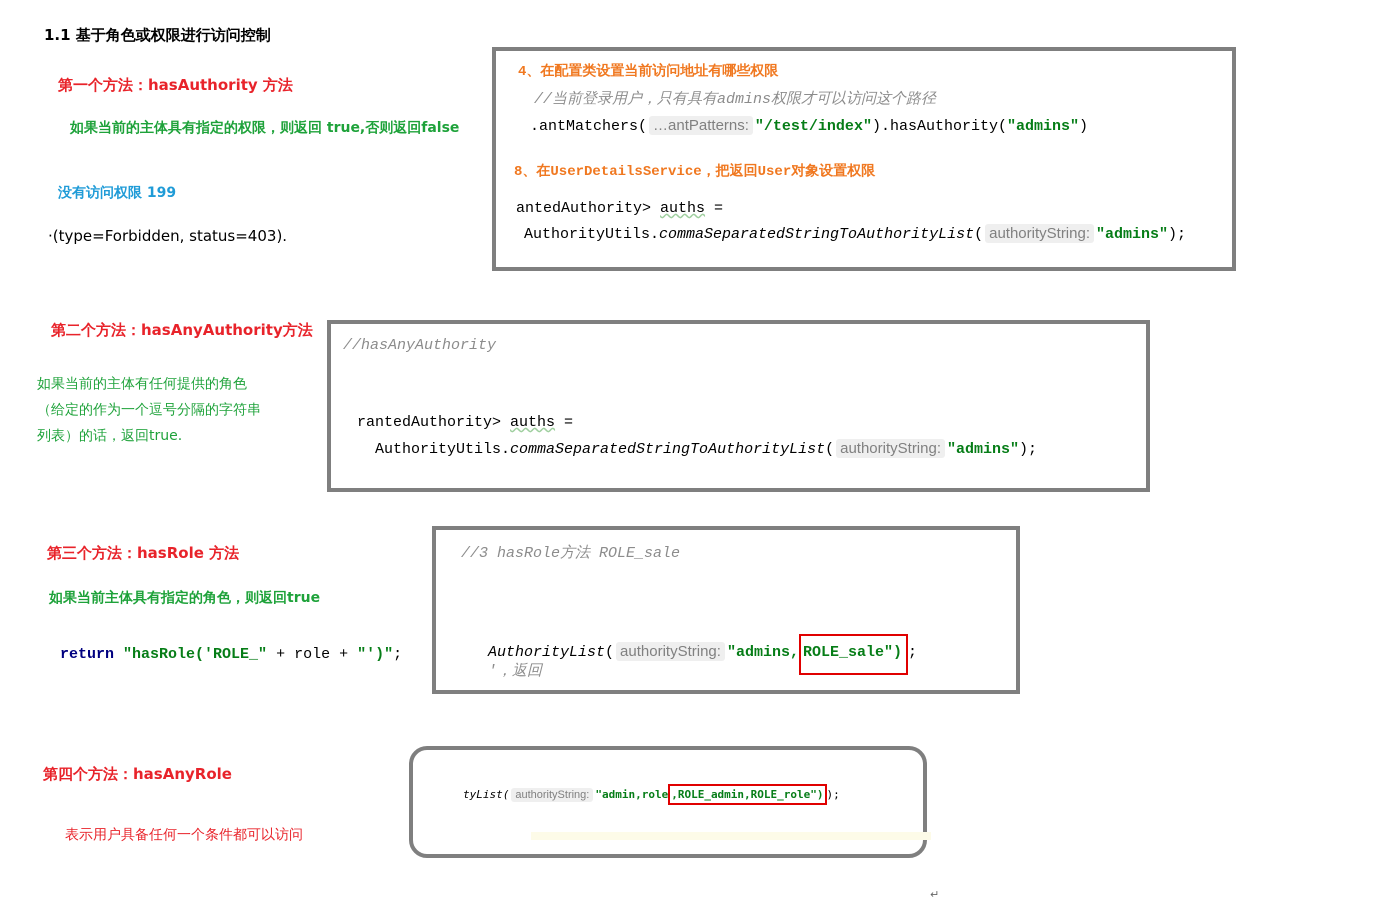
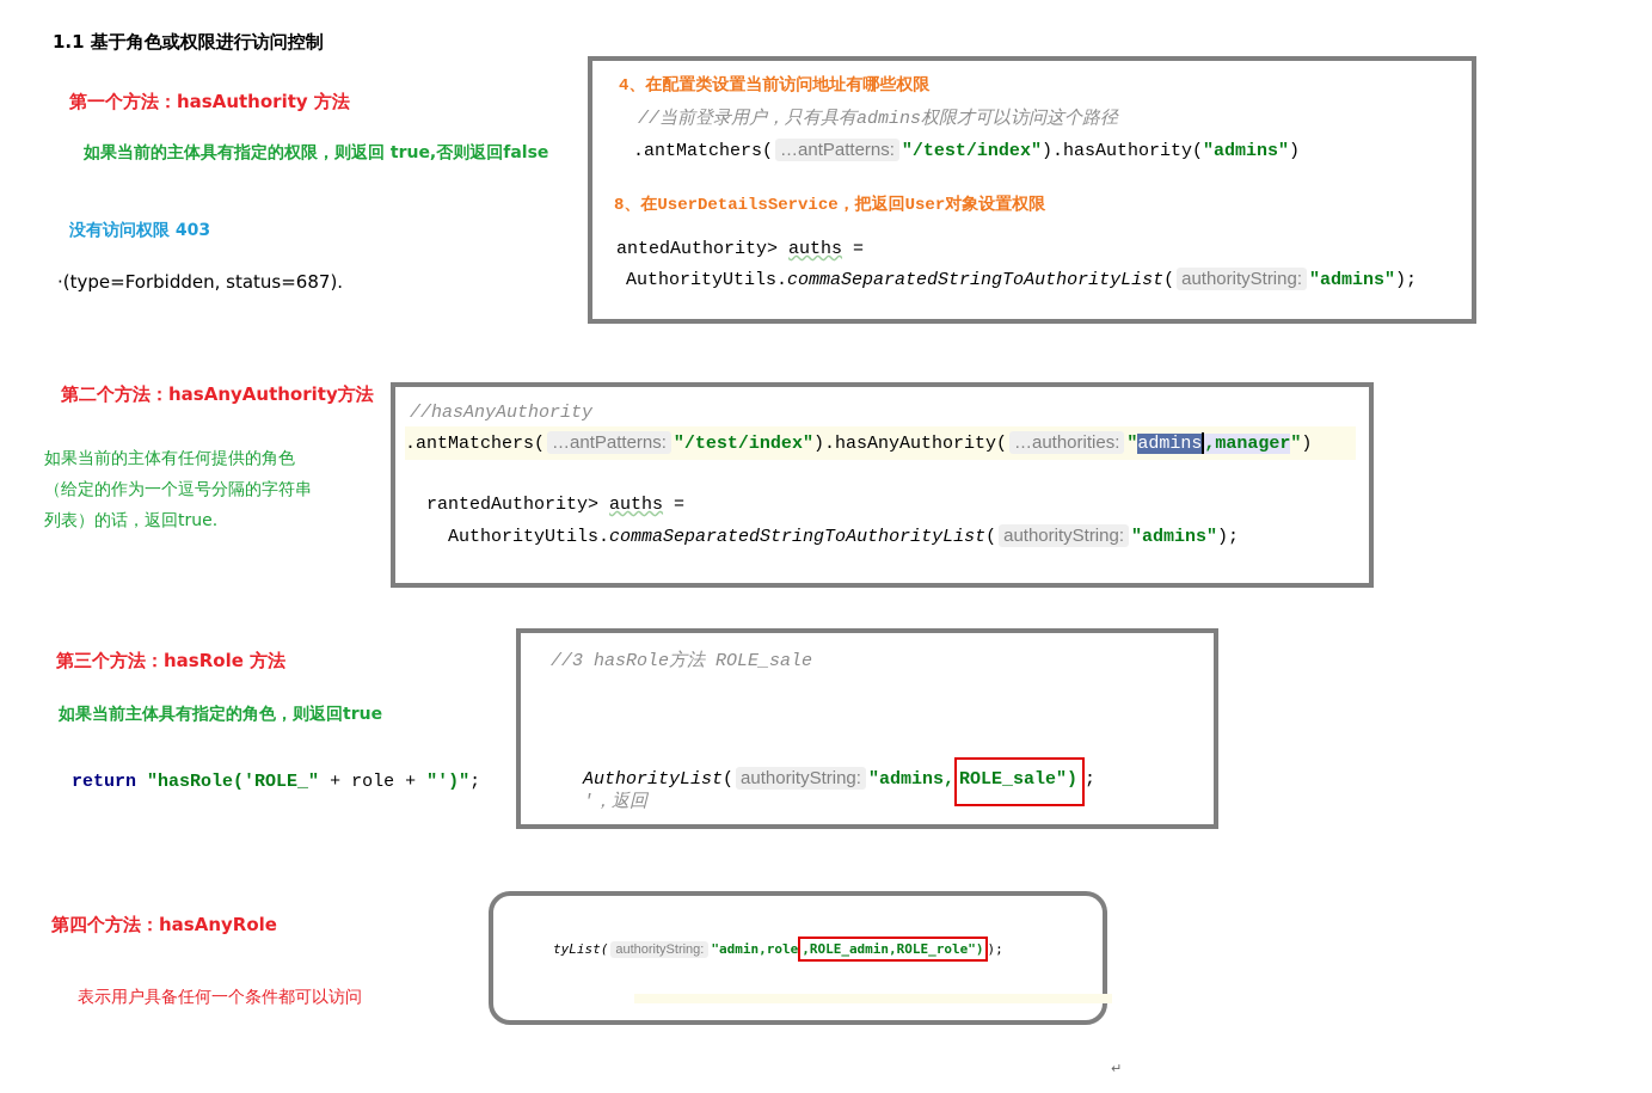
  1.1 基于角色或权限进行访问控制
  第一个方法：hasAuthority 方法
  如果当前的主体具有指定的权限，则返回 true,否则返回false
- 没有访问权限 199
+ 没有访问权限 403
- ·(type=Forbidden, status=403).
+ ·(type=Forbidden, status=687).
  4、在配置类设置当前访问地址有哪些权限
  //当前登录用户，只有具有admins权限才可以访问这个路径
  .antMatchers( …antPatterns: "/test/index").hasAuthority("admins")
  8、在UserDetailsService，把返回User对象设置权限
  antedAuthority> auths =
  AuthorityUtils.commaSeparatedStringToAuthorityList( authorityString: "admins");
  第二个方法：hasAnyAuthority方法
  如果当前的主体有任何提供的角色
  （给定的作为一个逗号分隔的字符串
  列表）的话，返回true.
  //hasAnyAuthority
+ .antMatchers( …antPatterns: "/test/index").hasAnyAuthority( …authorities: "admins,manager")
  rantedAuthority> auths =
  AuthorityUtils.commaSeparatedStringToAuthorityList( authorityString: "admins");
  第三个方法：hasRole 方法
  如果当前主体具有指定的角色，则返回true
  return "hasRole('ROLE_" + role + "')";
  //3 hasRole方法 ROLE_sale
  AuthorityList( authorityString: "admins, ROLE_sale") ;
  '，返回
  第四个方法：hasAnyRole
  表示用户具备任何一个条件都可以访问
  tyList( authorityString: "admin,role ,ROLE_admin,ROLE_role") );
  ↵
